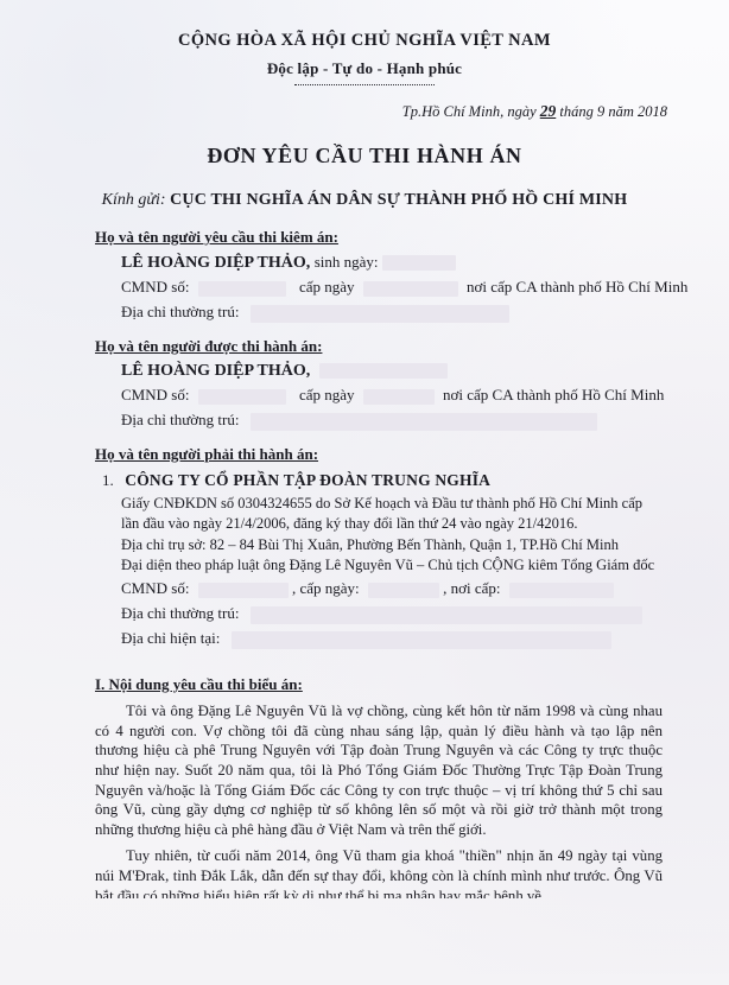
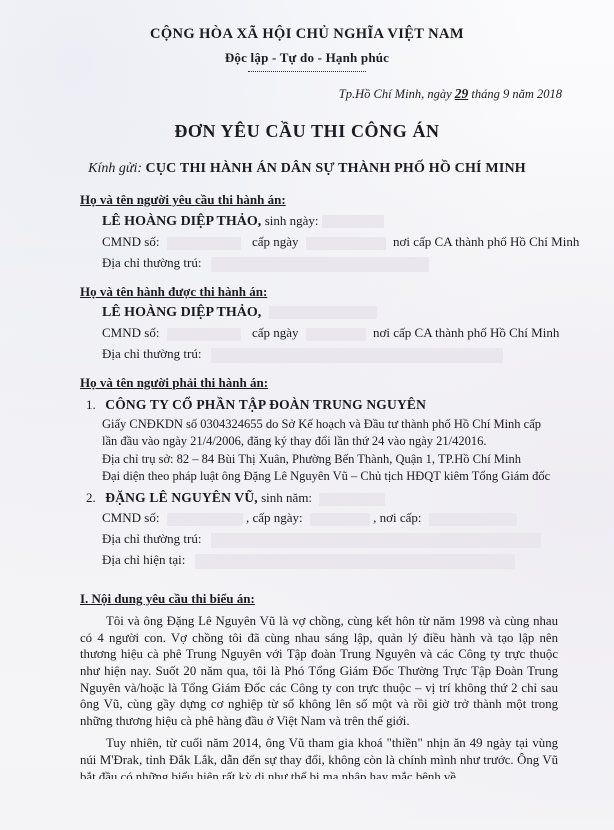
  CỘNG HÒA XÃ HỘI CHỦ NGHĨA VIỆT NAM
  Độc lập - Tự do - Hạnh phúc
  Tp.Hồ Chí Minh, ngày 29 tháng 9 năm 2018
- ĐƠN YÊU CẦU THI HÀNH ÁN
+ ĐƠN YÊU CẦU THI CÔNG ÁN
- Kính gửi: CỤC THI NGHĨA ÁN DÂN SỰ THÀNH PHỐ HỒ CHÍ MINH
+ Kính gửi: CỤC THI HÀNH ÁN DÂN SỰ THÀNH PHỐ HỒ CHÍ MINH
- Họ và tên người yêu cầu thi kiêm án:
+ Họ và tên người yêu cầu thi hành án:
  LÊ HOÀNG DIỆP THẢO, sinh ngày:
  CMND số: cấp ngày nơi cấp CA thành phố Hồ Chí Minh
  Địa chỉ thường trú:
- Họ và tên người được thi hành án:
+ Họ và tên hành được thi hành án:
  LÊ HOÀNG DIỆP THẢO,
  CMND số: cấp ngày nơi cấp CA thành phố Hồ Chí Minh
  Địa chỉ thường trú:
  Họ và tên người phải thi hành án:
- 1. CÔNG TY CỔ PHẦN TẬP ĐOÀN TRUNG NGHĨA
+ 1. CÔNG TY CỔ PHẦN TẬP ĐOÀN TRUNG NGUYÊN
  Giấy CNĐKDN số 0304324655 do Sở Kế hoạch và Đầu tư thành phố Hồ Chí Minh cấp
  lần đầu vào ngày 21/4/2006, đăng ký thay đổi lần thứ 24 vào ngày 21/42016.
  Địa chỉ trụ sở: 82 – 84 Bùi Thị Xuân, Phường Bến Thành, Quận 1, TP.Hồ Chí Minh
- Đại diện theo pháp luật ông Đặng Lê Nguyên Vũ – Chủ tịch CỘNG kiêm Tổng Giám đốc
+ Đại diện theo pháp luật ông Đặng Lê Nguyên Vũ – Chủ tịch HĐQT kiêm Tổng Giám đốc
+ 2. ĐẶNG LÊ NGUYÊN VŨ, sinh năm:
  CMND số: , cấp ngày: , nơi cấp:
  Địa chỉ thường trú:
  Địa chỉ hiện tại:
  I. Nội dung yêu cầu thi biểu án:
- Tôi và ông Đặng Lê Nguyên Vũ là vợ chồng, cùng kết hôn từ năm 1998 và cùng nhau có 4 người con. Vợ chồng tôi đã cùng nhau sáng lập, quản lý điều hành và tạo lập nên thương hiệu cà phê Trung Nguyên với Tập đoàn Trung Nguyên và các Công ty trực thuộc như hiện nay. Suốt 20 năm qua, tôi là Phó Tổng Giám Đốc Thường Trực Tập Đoàn Trung Nguyên và/hoặc là Tổng Giám Đốc các Công ty con trực thuộc – vị trí không thứ 5 chỉ sau ông Vũ, cùng gầy dựng cơ nghiệp từ số không lên số một và rồi giờ trở thành một trong những thương hiệu cà phê hàng đầu ở Việt Nam và trên thế giới.
+ Tôi và ông Đặng Lê Nguyên Vũ là vợ chồng, cùng kết hôn từ năm 1998 và cùng nhau có 4 người con. Vợ chồng tôi đã cùng nhau sáng lập, quản lý điều hành và tạo lập nên thương hiệu cà phê Trung Nguyên với Tập đoàn Trung Nguyên và các Công ty trực thuộc như hiện nay. Suốt 20 năm qua, tôi là Phó Tổng Giám Đốc Thường Trực Tập Đoàn Trung Nguyên và/hoặc là Tổng Giám Đốc các Công ty con trực thuộc – vị trí không thứ 2 chỉ sau ông Vũ, cùng gầy dựng cơ nghiệp từ số không lên số một và rồi giờ trở thành một trong những thương hiệu cà phê hàng đầu ở Việt Nam và trên thế giới.
  Tuy nhiên, từ cuối năm 2014, ông Vũ tham gia khoá "thiền" nhịn ăn 49 ngày tại vùng núi M'Đrak, tỉnh Đắk Lắk, dẫn đến sự thay đổi, không còn là chính mình như trước. Ông Vũ bắt đầu có những biểu hiện rất kỳ dị như thể bị ma nhập hay mắc bệnh về
